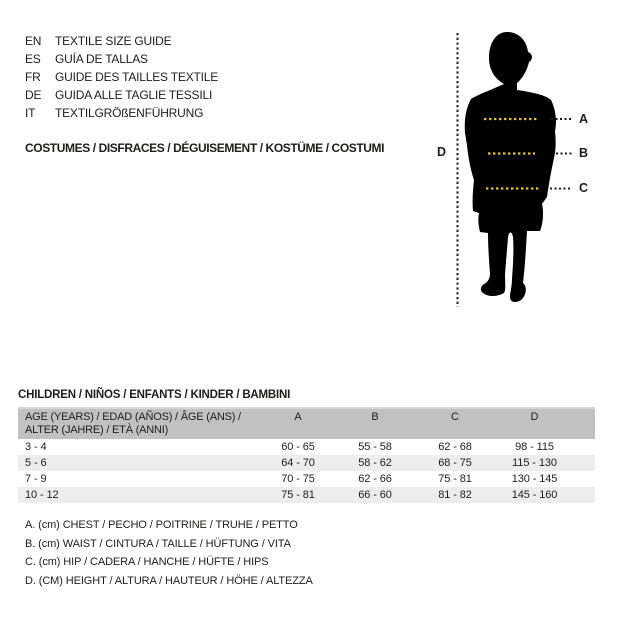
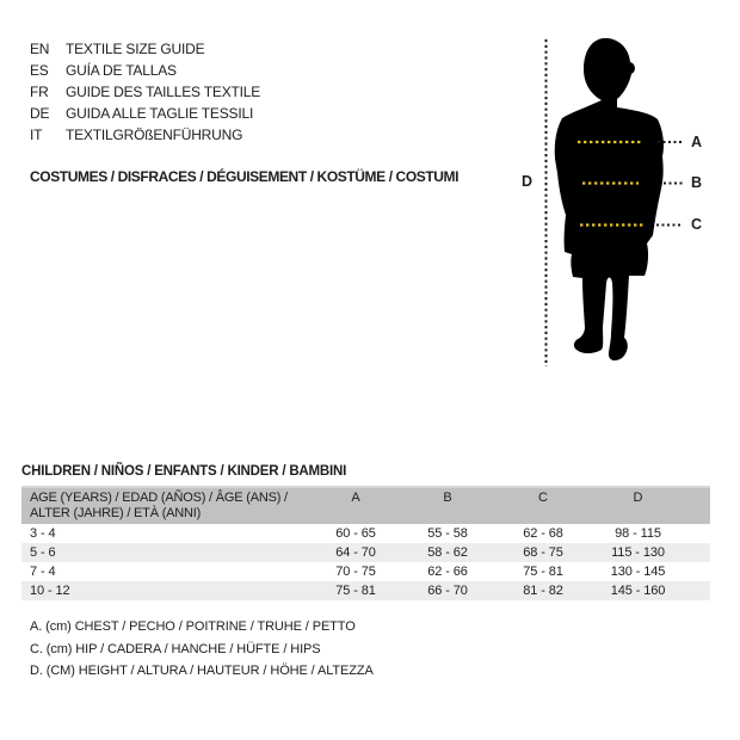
  EN
  TEXTILE SIZE GUIDE
  ES
  GUÍA DE TALLAS
  FR
  GUIDE DES TAILLES TEXTILE
  DE
  GUIDA ALLE TAGLIE TESSILI
  IT
  TEXTILGRÖßENFÜHRUNG
  COSTUMES / DISFRACES / DÉGUISEMENT / KOSTÜME / COSTUMI
  A
  B
  C
  D
  CHILDREN / NIÑOS / ENFANTS / KINDER / BAMBINI
  AGE (YEARS) / EDAD (AÑOS) / ÂGE (ANS) /
  ALTER (JAHRE) / ETÀ (ANNI)
  A
  B
  C
  D
  3 - 4
  60 - 65
  55 - 58
  62 - 68
  98 - 115
  5 - 6
  64 - 70
  58 - 62
  68 - 75
  115 - 130
- 7 - 9
+ 7 - 4
  70 - 75
  62 - 66
  75 - 81
  130 - 145
  10 - 12
  75 - 81
- 66 - 60
+ 66 - 70
  81 - 82
  145 - 160
  A. (cm) CHEST / PECHO / POITRINE / TRUHE / PETTO
- B. (cm) WAIST / CINTURA / TAILLE / HÜFTUNG / VITA
  C. (cm) HIP / CADERA / HANCHE / HÜFTE / HIPS
  D. (CM) HEIGHT / ALTURA / HAUTEUR / HÖHE / ALTEZZA
